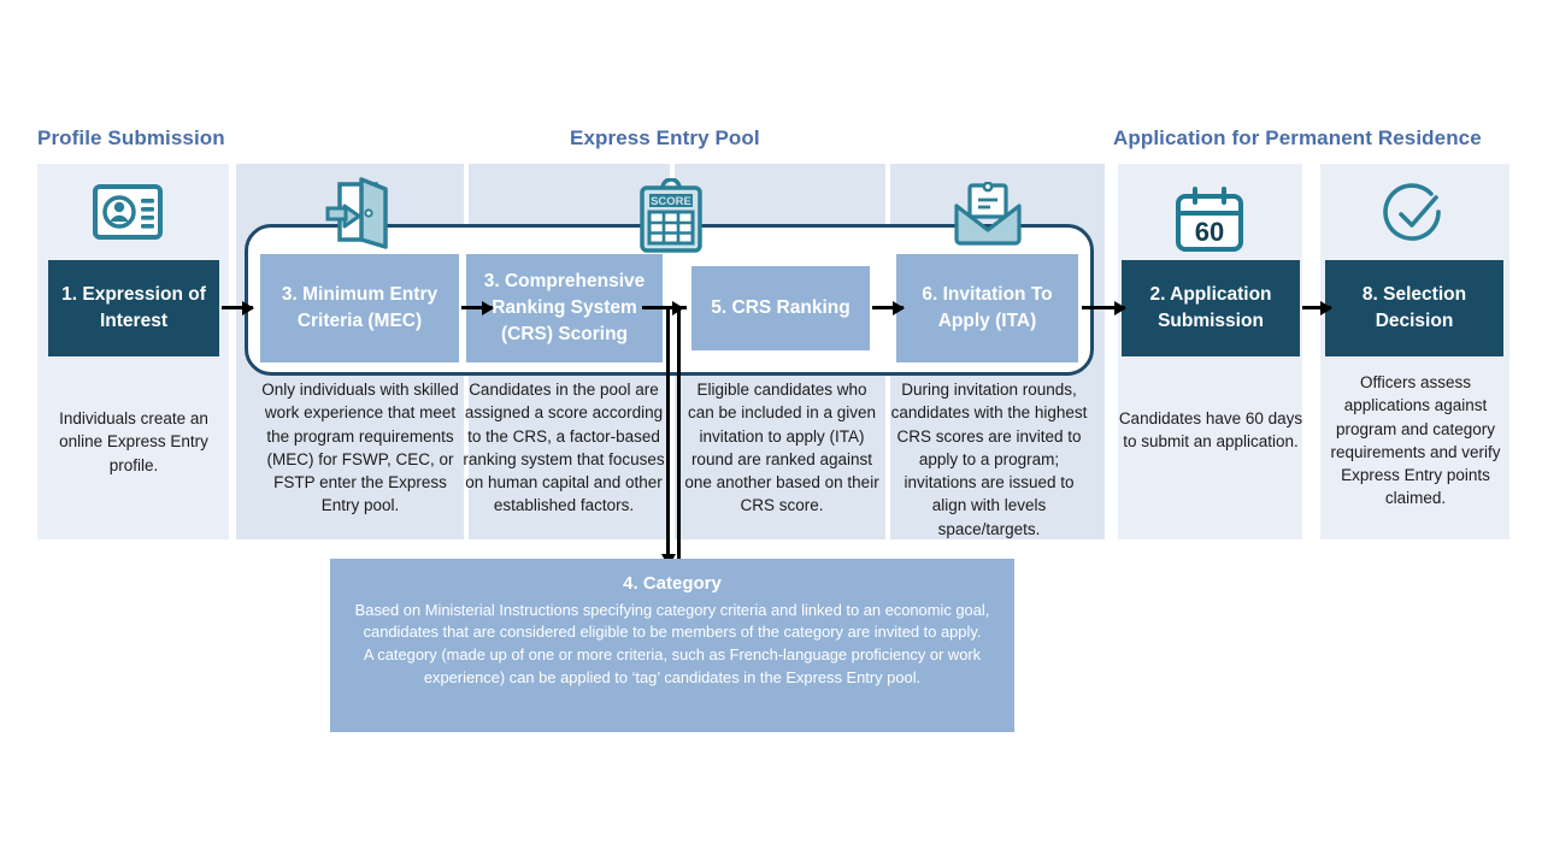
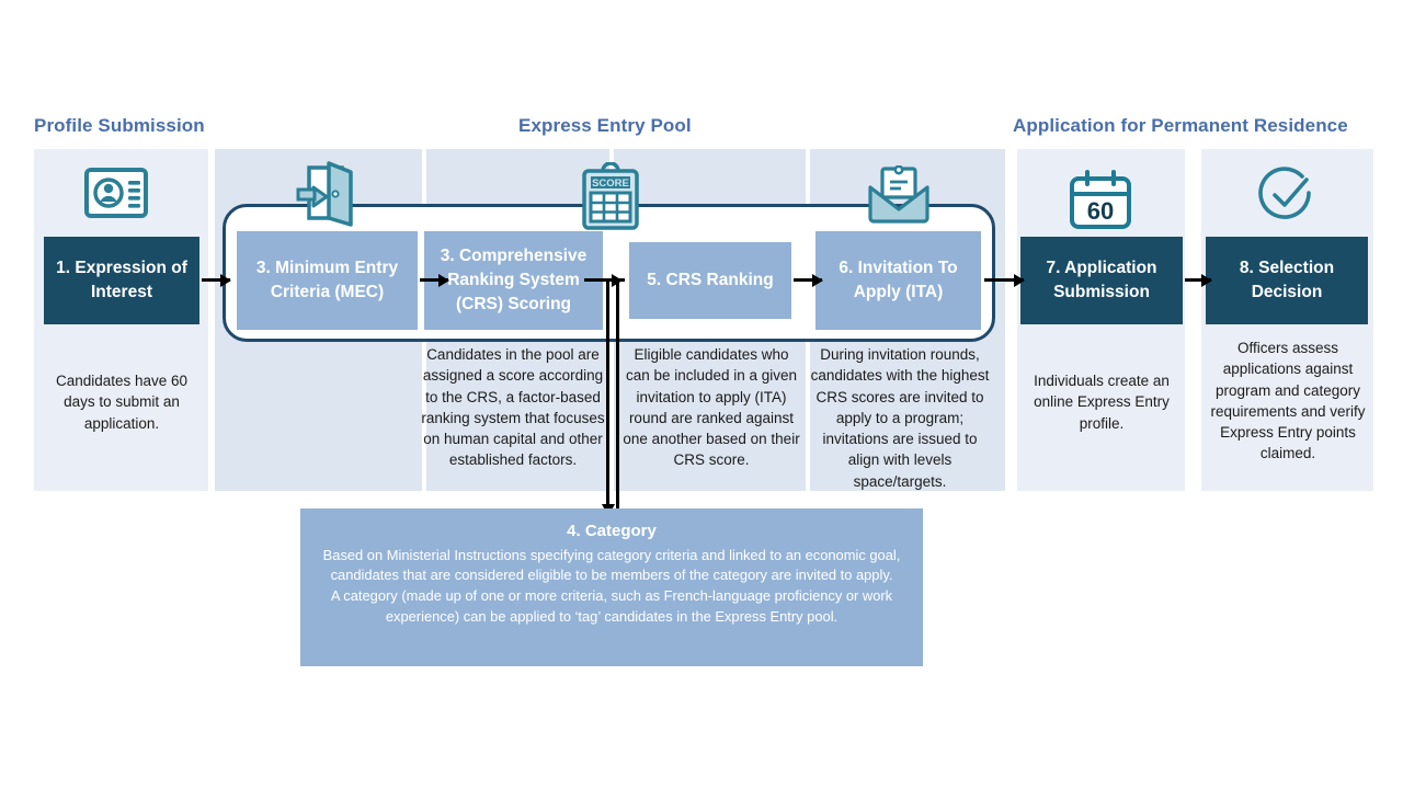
  Profile Submission
  Express Entry Pool
  Application for Permanent Residence
  SCORE
  60
  1. Expression of Interest
  3. Minimum Entry Criteria (MEC)
  3. Comprehensive Ranking System (CRS) Scoring
  5. CRS Ranking
  6. Invitation To Apply (ITA)
- 2. Application Submission
+ 7. Application Submission
  8. Selection Decision
- Individuals create an online Express Entry profile.
+ Candidates have 60 days to submit an application.
- Only individuals with skilled work experience that meet the program requirements (MEC) for FSWP, CEC, or FSTP enter the Express Entry pool.
  Candidates in the pool are assigned a score according to the CRS, a factor-based ranking system that focuses on human capital and other established factors.
  Eligible candidates who can be included in a given invitation to apply (ITA) round are ranked against one another based on their CRS score.
  During invitation rounds, candidates with the highest CRS scores are invited to apply to a program; invitations are issued to align with levels space/targets.
- Candidates have 60 days to submit an application.
+ Individuals create an online Express Entry profile.
  Officers assess applications against program and category requirements and verify Express Entry points claimed.
  4. Category
  Based on Ministerial Instructions specifying category criteria and linked to an economic goal, candidates that are considered eligible to be members of the category are invited to apply.
  A category (made up of one or more criteria, such as French-language proficiency or work experience) can be applied to ‘tag’ candidates in the Express Entry pool.
